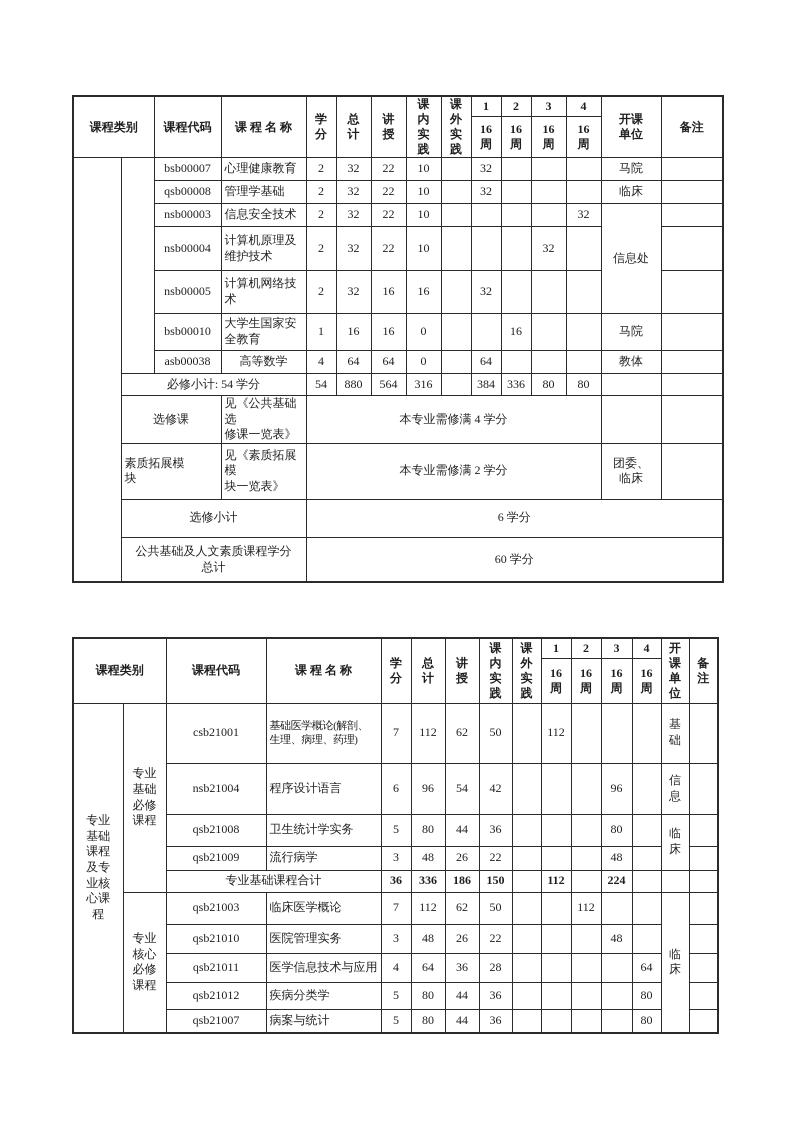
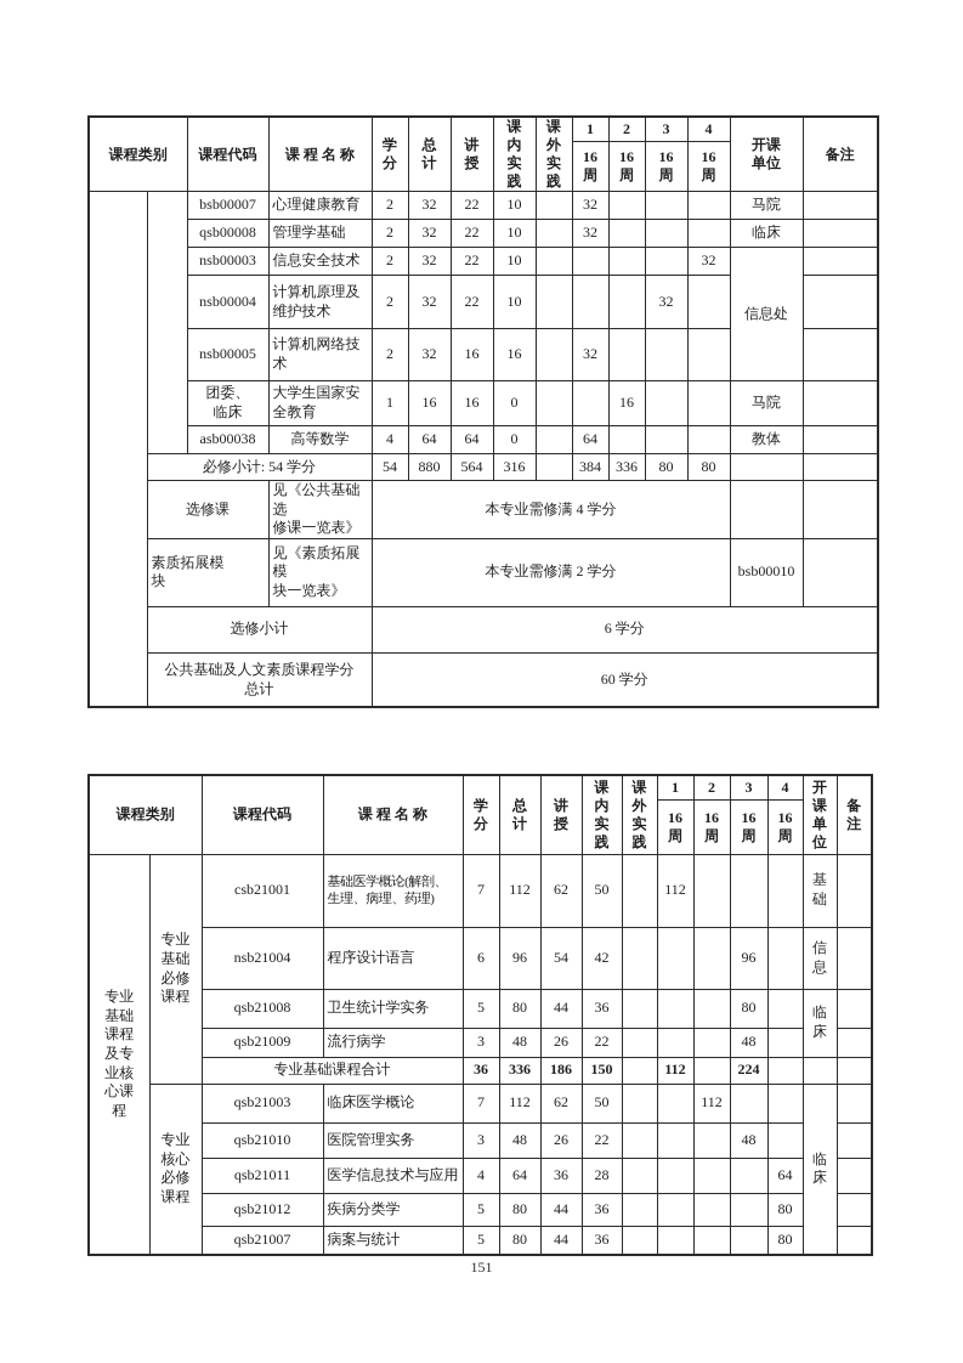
  课程类别	课程代码	课 程 名 称	学 分	总 计	讲 授	课 内 实 践	课 外 实 践	1	2	3	4	开课 单位	备注
  16 周	16 周	16 周	16 周
  		bsb00007	心理健康教育	2	32	22	10		32				马院
  qsb00008	管理学基础	2	32	22	10		32				临床
  nsb00003	信息安全技术	2	32	22	10					32	信息处
  nsb00004	计算机原理及 维护技术	2	32	22	10				32
  nsb00005	计算机网络技 术	2	32	16	16		32
- bsb00010	大学生国家安 全教育	1	16	16	0			16			马院
+ 团委、 临床	大学生国家安 全教育	1	16	16	0			16			马院
  asb00038	高等数学	4	64	64	0		64				教体
  必修小计: 54 学分	54	880	564	316		384	336	80	80
  选修课	见《公共基础选 修课一览表》	本专业需修满 4 学分
- 素质拓展模 块	见《素质拓展模 块一览表》	本专业需修满 2 学分	团委、 临床
+ 素质拓展模 块	见《素质拓展模 块一览表》	本专业需修满 2 学分	bsb00010
  选修小计	6 学分
  公共基础及人文素质课程学分 总计	60 学分
  课程类别	课程代码	课 程 名 称	学 分	总 计	讲 授	课 内 实 践	课 外 实 践	1	2	3	4	开 课 单 位	备 注
  16 周	16 周	16 周	16 周
  专业 基础 课程 及专 业核 心课 程	专业 基础 必修 课程	csb21001	基础医学概论(解剖、 生理、病理、药理)	7	112	62	50		112				基 础
  nsb21004	程序设计语言	6	96	54	42				96		信 息
  qsb21008	卫生统计学实务	5	80	44	36				80		临 床
  qsb21009	流行病学	3	48	26	22				48
  专业基础课程合计	36	336	186	150		112		224
  专业 核心 必修 课程	qsb21003	临床医学概论	7	112	62	50			112			临 床
  qsb21010	医院管理实务	3	48	26	22				48
  qsb21011	医学信息技术与应用	4	64	36	28					64
  qsb21012	疾病分类学	5	80	44	36					80
  qsb21007	病案与统计	5	80	44	36					80
+ 151
